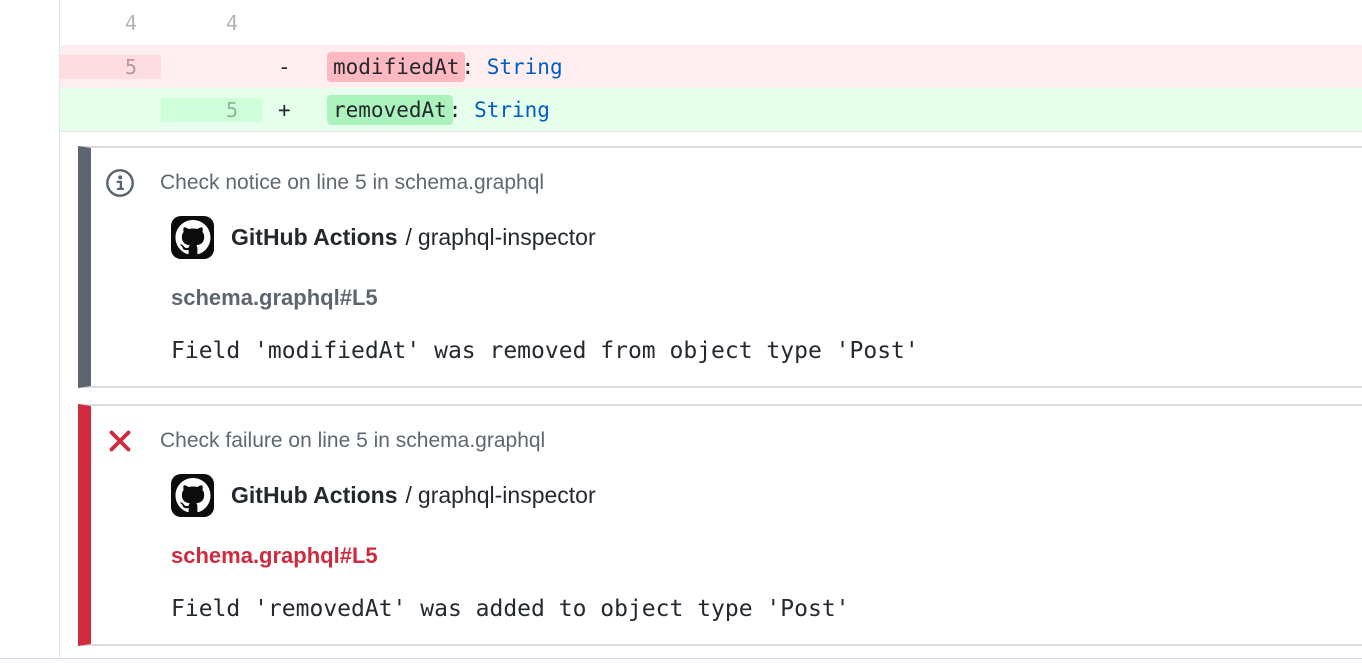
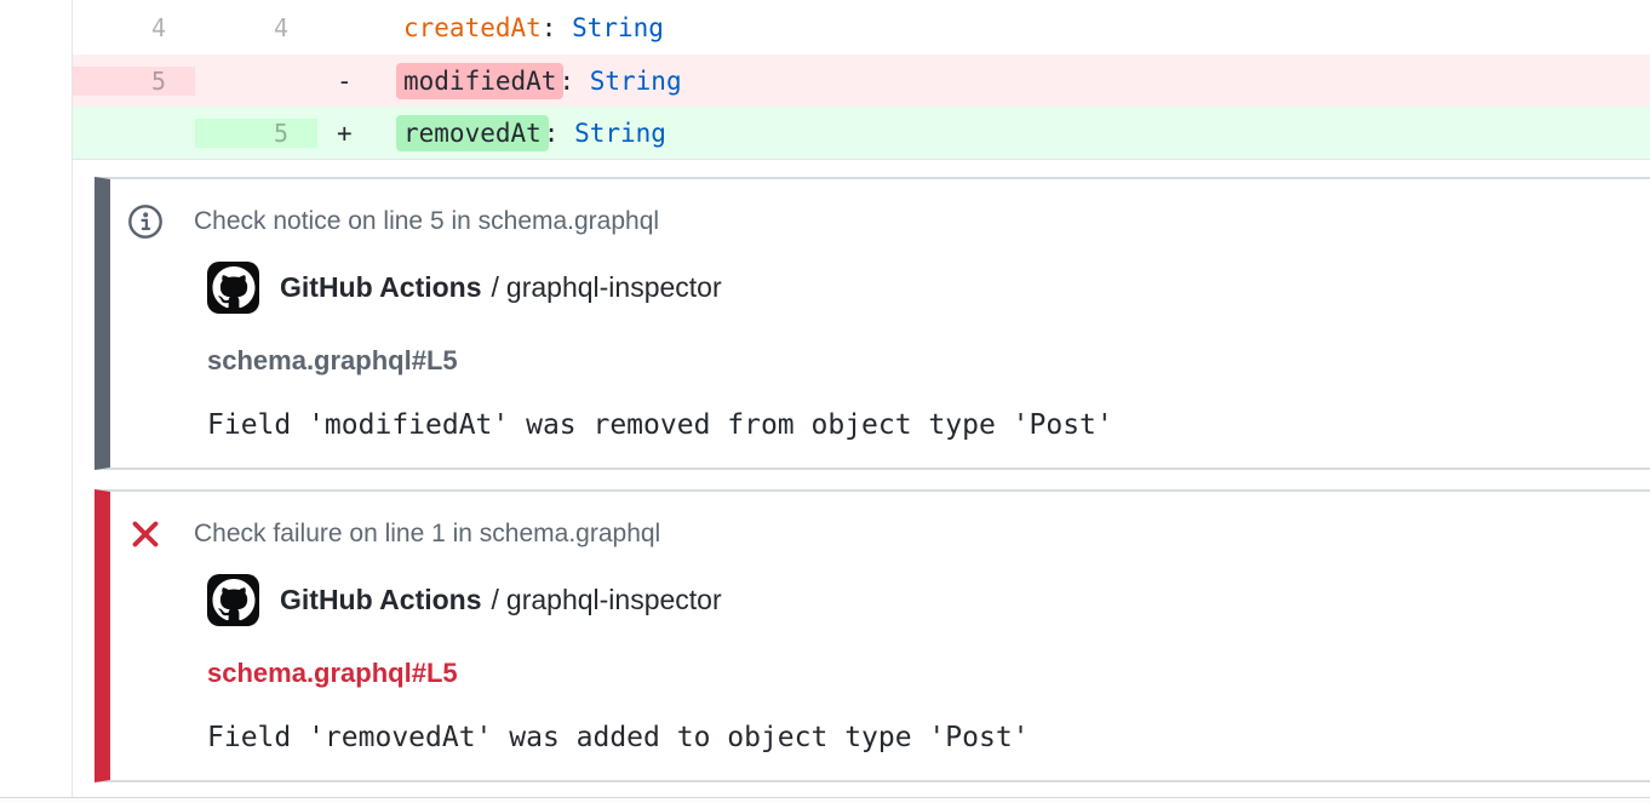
  4
  4
+ createdAt: String
  5
  - modifiedAt: String
  5
  + removedAt: String
  Check notice on line 5 in schema.graphql
  GitHub Actions / graphql-inspector
  schema.graphql#L5
  Field 'modifiedAt' was removed from object type 'Post'
- Check failure on line 5 in schema.graphql
+ Check failure on line 1 in schema.graphql
  GitHub Actions / graphql-inspector
  schema.graphql#L5
  Field 'removedAt' was added to object type 'Post'
